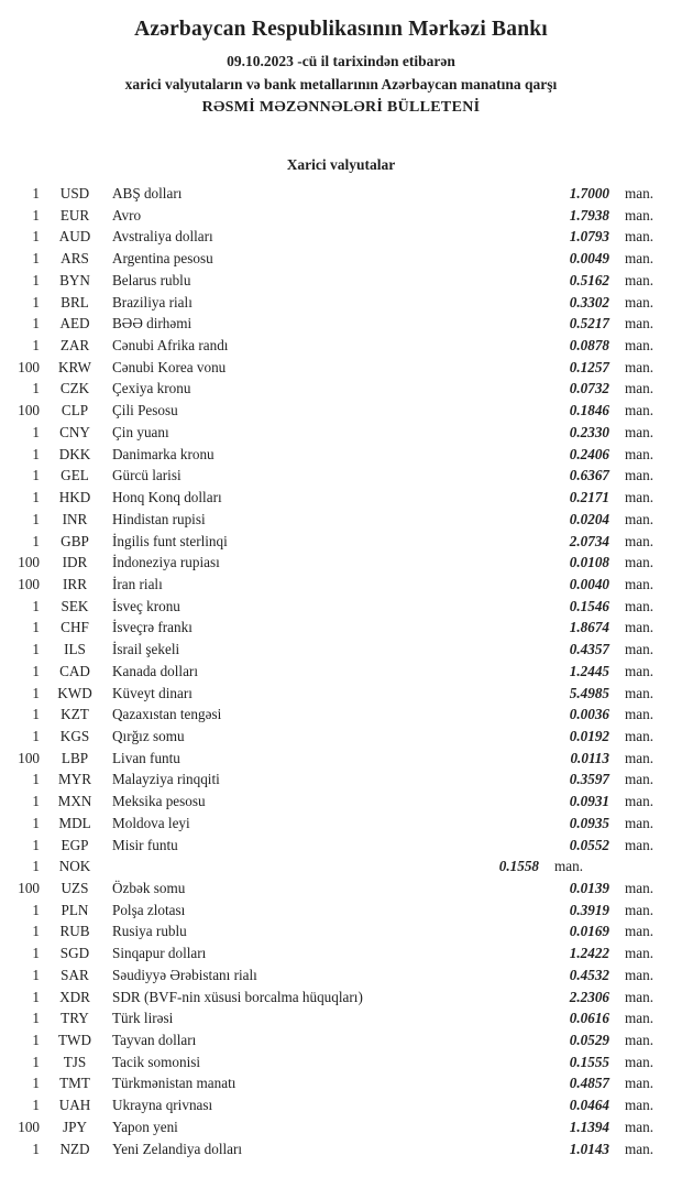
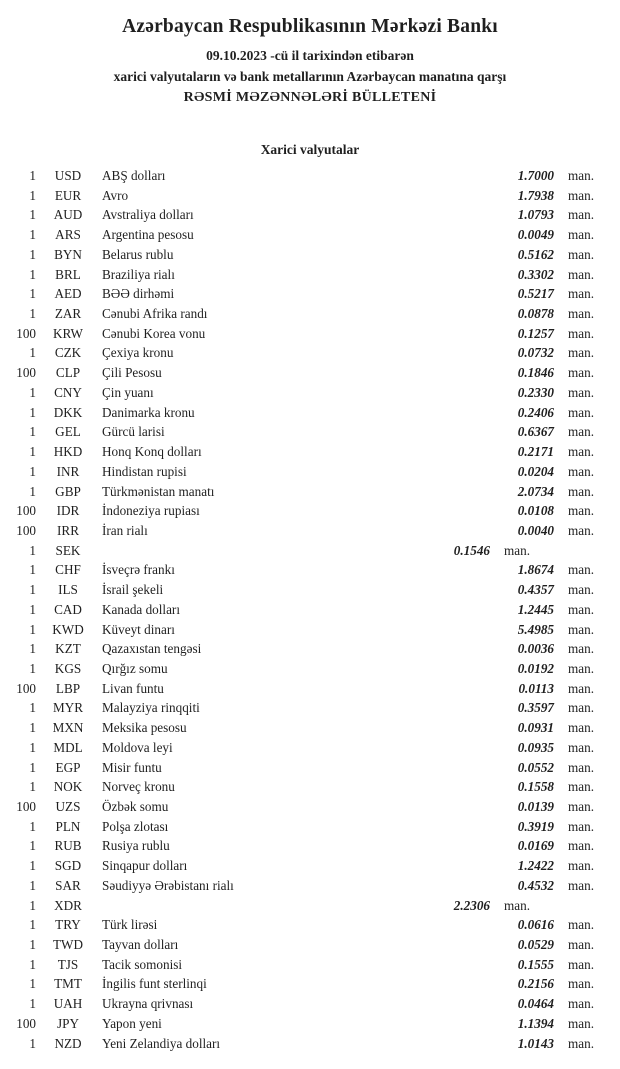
  Azərbaycan Respublikasının Mərkəzi Bankı
  09.10.2023 -cü il tarixindən etibarən
  xarici valyutaların və bank metallarının Azərbaycan manatına qarşı
  RƏSMİ MƏZƏNNƏLƏRİ BÜLLETENİ
  Xarici valyutalar
  1
  USD
  ABŞ dolları
  1.7000
  man.
  1
  EUR
  Avro
  1.7938
  man.
  1
  AUD
  Avstraliya dolları
  1.0793
  man.
  1
  ARS
  Argentina pesosu
  0.0049
  man.
  1
  BYN
  Belarus rublu
  0.5162
  man.
  1
  BRL
  Braziliya rialı
  0.3302
  man.
  1
  AED
  BƏƏ dirhəmi
  0.5217
  man.
  1
  ZAR
  Cənubi Afrika randı
  0.0878
  man.
  100
  KRW
  Cənubi Korea vonu
  0.1257
  man.
  1
  CZK
  Çexiya kronu
  0.0732
  man.
  100
  CLP
  Çili Pesosu
  0.1846
  man.
  1
  CNY
  Çin yuanı
  0.2330
  man.
  1
  DKK
  Danimarka kronu
  0.2406
  man.
  1
  GEL
  Gürcü larisi
  0.6367
  man.
  1
  HKD
  Honq Konq dolları
  0.2171
  man.
  1
  INR
  Hindistan rupisi
  0.0204
  man.
  1
  GBP
- İngilis funt sterlinqi
+ Türkmənistan manatı
  2.0734
  man.
  100
  IDR
  İndoneziya rupiası
  0.0108
  man.
  100
  IRR
  İran rialı
  0.0040
  man.
  1
  SEK
- İsveç kronu
  0.1546
  man.
  1
  CHF
  İsveçrə frankı
  1.8674
  man.
  1
  ILS
  İsrail şekeli
  0.4357
  man.
  1
  CAD
  Kanada dolları
  1.2445
  man.
  1
  KWD
  Küveyt dinarı
  5.4985
  man.
  1
  KZT
  Qazaxıstan tengəsi
  0.0036
  man.
  1
  KGS
  Qırğız somu
  0.0192
  man.
  100
  LBP
  Livan funtu
  0.0113
  man.
  1
  MYR
  Malayziya rinqqiti
  0.3597
  man.
  1
  MXN
  Meksika pesosu
  0.0931
  man.
  1
  MDL
  Moldova leyi
  0.0935
  man.
  1
  EGP
  Misir funtu
  0.0552
  man.
  1
  NOK
+ Norveç kronu
  0.1558
  man.
  100
  UZS
  Özbək somu
  0.0139
  man.
  1
  PLN
  Polşa zlotası
  0.3919
  man.
  1
  RUB
  Rusiya rublu
  0.0169
  man.
  1
  SGD
  Sinqapur dolları
  1.2422
  man.
  1
  SAR
  Səudiyyə Ərəbistanı rialı
  0.4532
  man.
  1
  XDR
- SDR (BVF-nin xüsusi borcalma hüquqları)
  2.2306
  man.
  1
  TRY
  Türk lirəsi
  0.0616
  man.
  1
  TWD
  Tayvan dolları
  0.0529
  man.
  1
  TJS
  Tacik somonisi
  0.1555
  man.
  1
  TMT
- Türkmənistan manatı
+ İngilis funt sterlinqi
- 0.4857
+ 0.2156
  man.
  1
  UAH
  Ukrayna qrivnası
  0.0464
  man.
  100
  JPY
  Yapon yeni
  1.1394
  man.
  1
  NZD
  Yeni Zelandiya dolları
  1.0143
  man.
